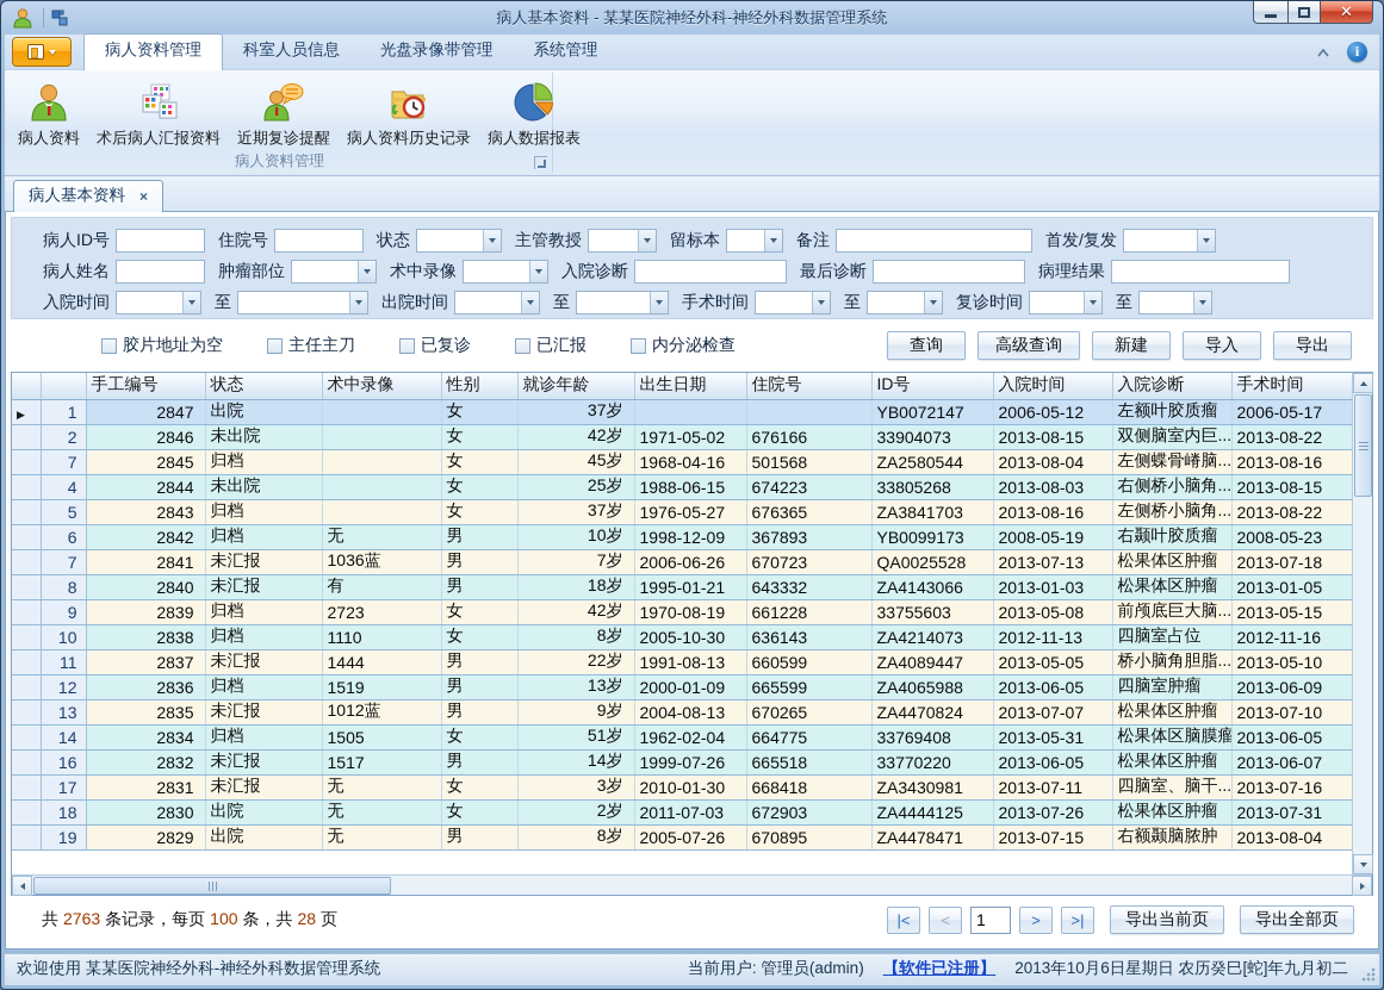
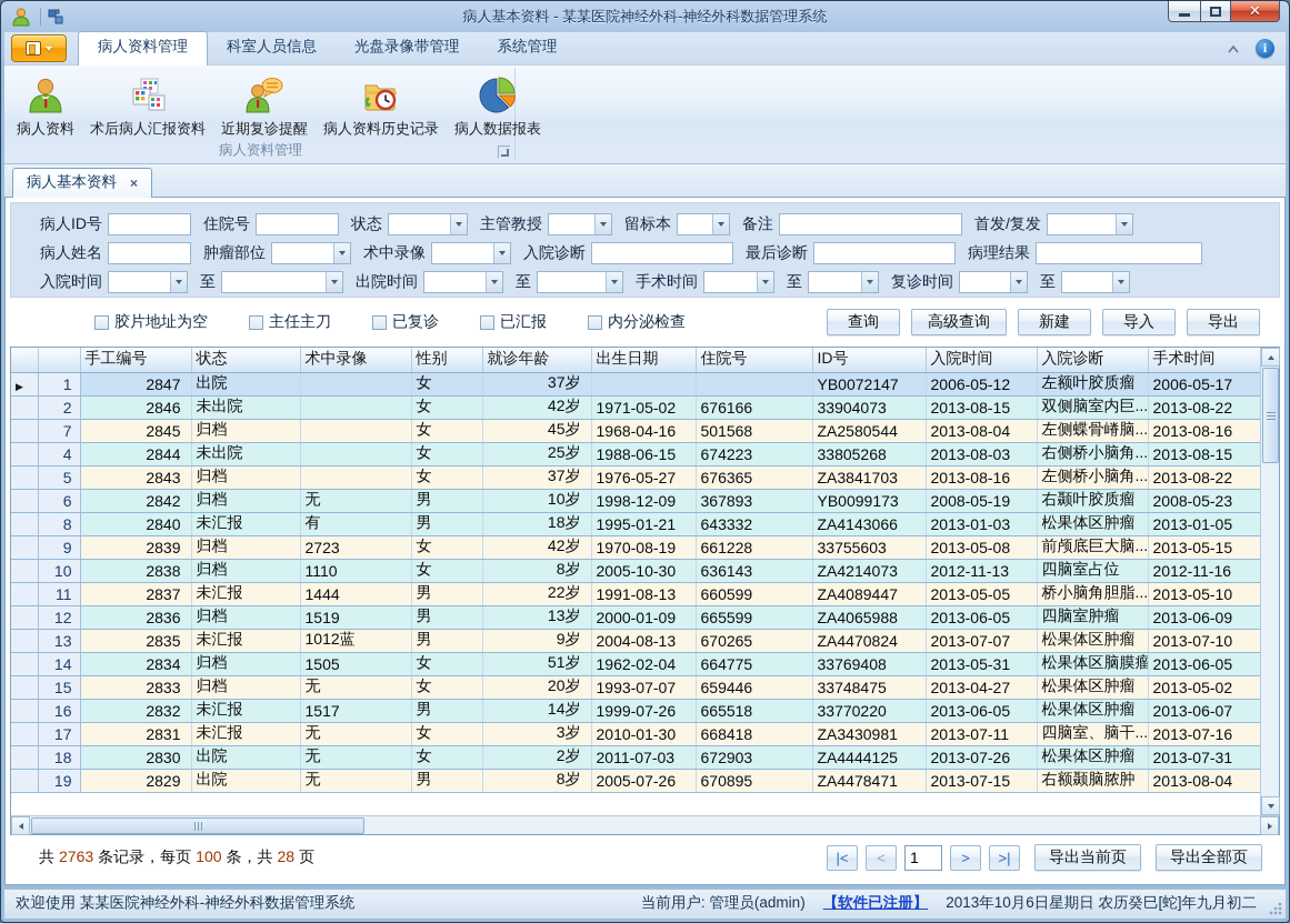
  病人基本资料 - 某某医院神经外科-神经外科数据管理系统
  ✕
  病人资料管理
  科室人员信息
  光盘录像带管理
  系统管理
  i
  病人资料
  术后病人汇报资料
  近期复诊提醒
  病人资料历史记录
  病人数据报表
  病人资料管理
  病人基本资料
  ×
  病人ID号
  住院号
  状态
  主管教授
  留标本
  备注
  首发/复发
  病人姓名
  肿瘤部位
  术中录像
  入院诊断
  最后诊断
  病理结果
  入院时间
  至
  出院时间
  至
  手术时间
  至
  复诊时间
  至
  胶片地址为空
  主任主刀
  已复诊
  已汇报
  内分泌检查
  查询
  高级查询
  新建
  导入
  导出
  		手工编号	状态	术中录像	性别	就诊年龄	出生日期	住院号	ID号	入院时间	入院诊断	手术时间
  ▶	1	2847	出院		女	37岁			YB0072147	2006-05-12	左额叶胶质瘤	2006-05-17
  	2	2846	未出院		女	42岁	1971-05-02	676166	33904073	2013-08-15	双侧脑室内巨...	2013-08-22
  	7	2845	归档		女	45岁	1968-04-16	501568	ZA2580544	2013-08-04	左侧蝶骨嵴脑...	2013-08-16
  	4	2844	未出院		女	25岁	1988-06-15	674223	33805268	2013-08-03	右侧桥小脑角...	2013-08-15
  	5	2843	归档		女	37岁	1976-05-27	676365	ZA3841703	2013-08-16	左侧桥小脑角...	2013-08-22
  	6	2842	归档	无	男	10岁	1998-12-09	367893	YB0099173	2008-05-19	右颞叶胶质瘤	2008-05-23
- 	7	2841	未汇报	1036蓝	男	7岁	2006-06-26	670723	QA0025528	2013-07-13	松果体区肿瘤	2013-07-18
  	8	2840	未汇报	有	男	18岁	1995-01-21	643332	ZA4143066	2013-01-03	松果体区肿瘤	2013-01-05
  	9	2839	归档	2723	女	42岁	1970-08-19	661228	33755603	2013-05-08	前颅底巨大脑...	2013-05-15
  	10	2838	归档	1110	女	8岁	2005-10-30	636143	ZA4214073	2012-11-13	四脑室占位	2012-11-16
  	11	2837	未汇报	1444	男	22岁	1991-08-13	660599	ZA4089447	2013-05-05	桥小脑角胆脂...	2013-05-10
  	12	2836	归档	1519	男	13岁	2000-01-09	665599	ZA4065988	2013-06-05	四脑室肿瘤	2013-06-09
  	13	2835	未汇报	1012蓝	男	9岁	2004-08-13	670265	ZA4470824	2013-07-07	松果体区肿瘤	2013-07-10
  	14	2834	归档	1505	女	51岁	1962-02-04	664775	33769408	2013-05-31	松果体区脑膜瘤	2013-06-05
+ 	15	2833	归档	无	女	20岁	1993-07-07	659446	33748475	2013-04-27	松果体区肿瘤	2013-05-02
  	16	2832	未汇报	1517	男	14岁	1999-07-26	665518	33770220	2013-06-05	松果体区肿瘤	2013-06-07
  	17	2831	未汇报	无	女	3岁	2010-01-30	668418	ZA3430981	2013-07-11	四脑室、脑干...	2013-07-16
  	18	2830	出院	无	女	2岁	2011-07-03	672903	ZA4444125	2013-07-26	松果体区肿瘤	2013-07-31
  	19	2829	出院	无	男	8岁	2005-07-26	670895	ZA4478471	2013-07-15	右额颞脑脓肿	2013-08-04
  共 2763 条记录，每页 100 条，共 28 页
  |<
  <
  1
  >
  >|
  导出当前页
  导出全部页
  欢迎使用 某某医院神经外科-神经外科数据管理系统
  当前用户: 管理员(admin)
  【软件已注册】
  2013年10月6日星期日 农历癸巳[蛇]年九月初二
